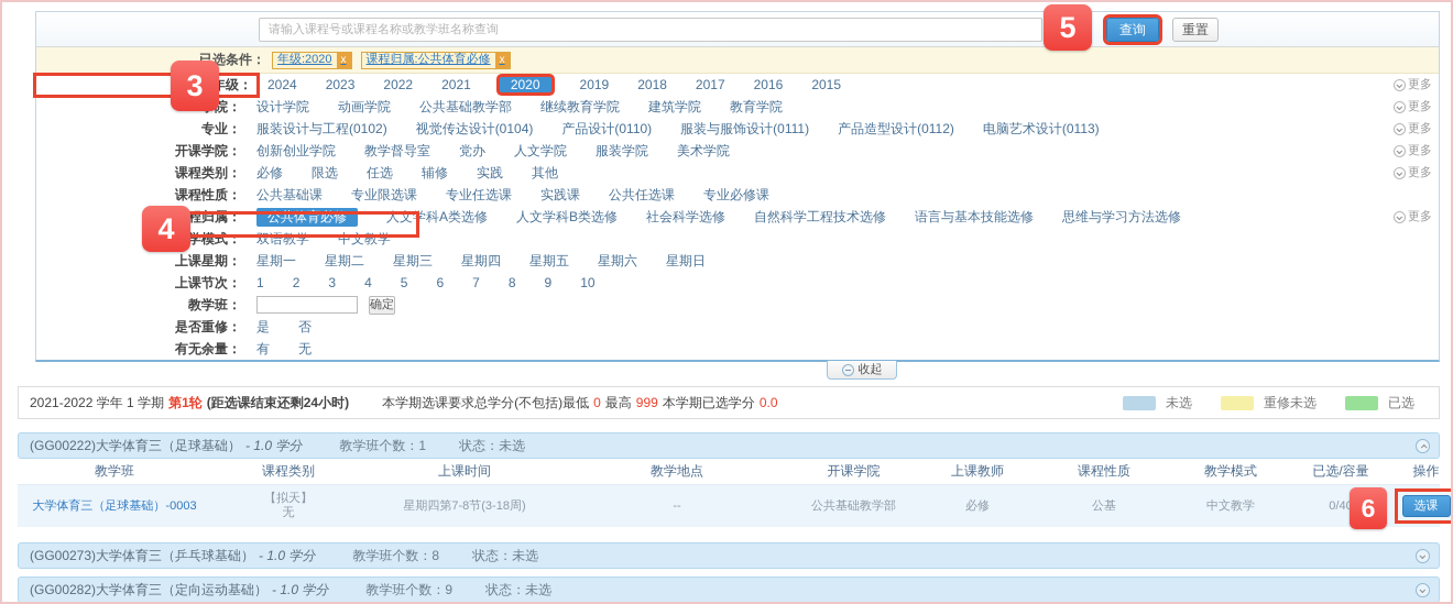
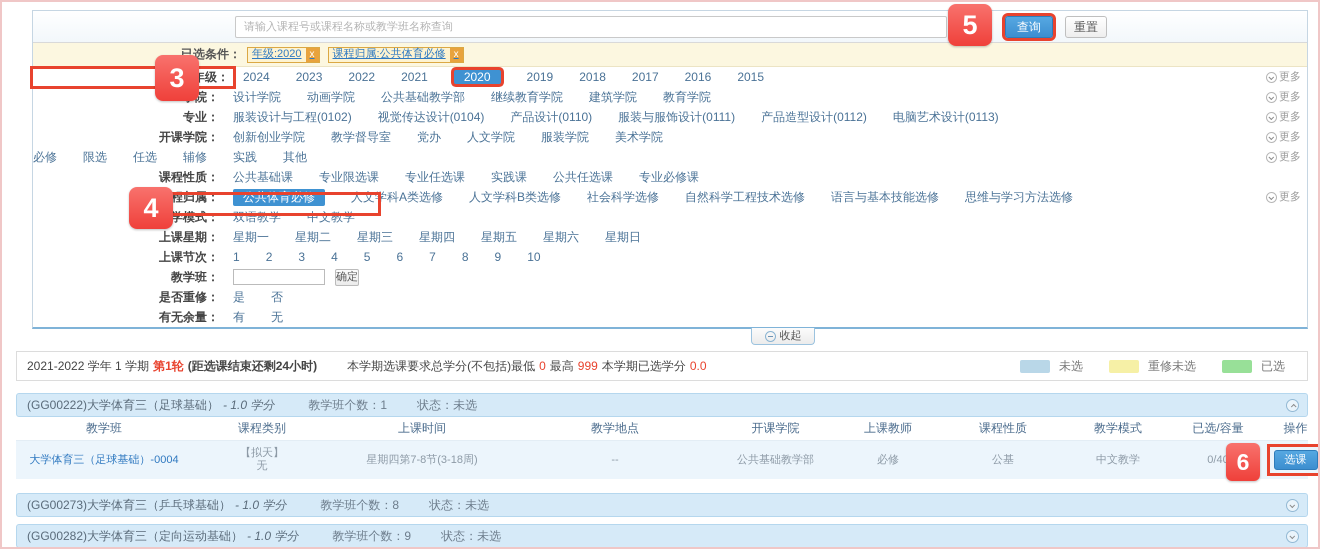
  请输入课程号或课程名称或教学班名称查询
  查询
  重置
  已选条件：
  年级:2020
  x
  课程归属:公共体育必修
  x
  年级：
  2024
  2023
  2022
  2021
  2020
  2019
  2018
  2017
  2016
  2015
  更多
  设计学院
  动画学院
  公共基础教学部
  继续教育学院
  建筑学院
  教育学院
  更多
  专业：
  服装设计与工程(0102)
  视觉传达设计(0104)
  产品设计(0110)
  服装与服饰设计(0111)
  产品造型设计(0112)
  电脑艺术设计(0113)
  更多
  开课学院：
  创新创业学院
  教学督导室
  党办
  人文学院
  服装学院
  美术学院
  更多
- 课程类别：
  必修
  限选
  任选
  辅修
  实践
  其他
  更多
  课程性质：
  公共基础课
  专业限选课
  专业任选课
  实践课
  公共任选课
  专业必修课
  程归属：
  公共体育必修
  人文学科A类选修
  人文学科B类选修
  社会科学选修
  自然科学工程技术选修
  语言与基本技能选修
  思维与学习方法选修
  更多
  学模式：
  双语教学
  中文教学
  上课星期：
  星期一
  星期二
  星期三
  星期四
  星期五
  星期六
  星期日
  上课节次：
  1
  2
  3
  4
  5
  6
  7
  8
  9
  10
  教学班：
  确定
  是否重修：
  是
  否
  有无余量：
  有
  无
  收起
  3
  4
  5
  2021-2022 学年 1 学期
  第1轮
  (距选课结束还剩24小时)
  本学期选课要求总学分(不包括)最低
  0
  最高
  999
  本学期已选学分
  0.0
  未选
  重修未选
  已选
  (GG00222)大学体育三（足球基础）
  - 1.0 学分
  教学班个数：1
  状态：未选
  教学班
  课程类别
  上课时间
  教学地点
  开课学院
  上课教师
  课程性质
  教学模式
  已选/容量
  操作
- 大学体育三（足球基础）-0003
+ 大学体育三（足球基础）-0004
  【拟天】
  无
  星期四第7-8节(3-18周)
  --
  公共基础教学部
  必修
  公基
  中文教学
  0/4
  6
  选课
  (GG00273)大学体育三（乒乓球基础）
  - 1.0 学分
  教学班个数：8
  状态：未选
  (GG00282)大学体育三（定向运动基础）
  - 1.0 学分
  教学班个数：9
  状态：未选
